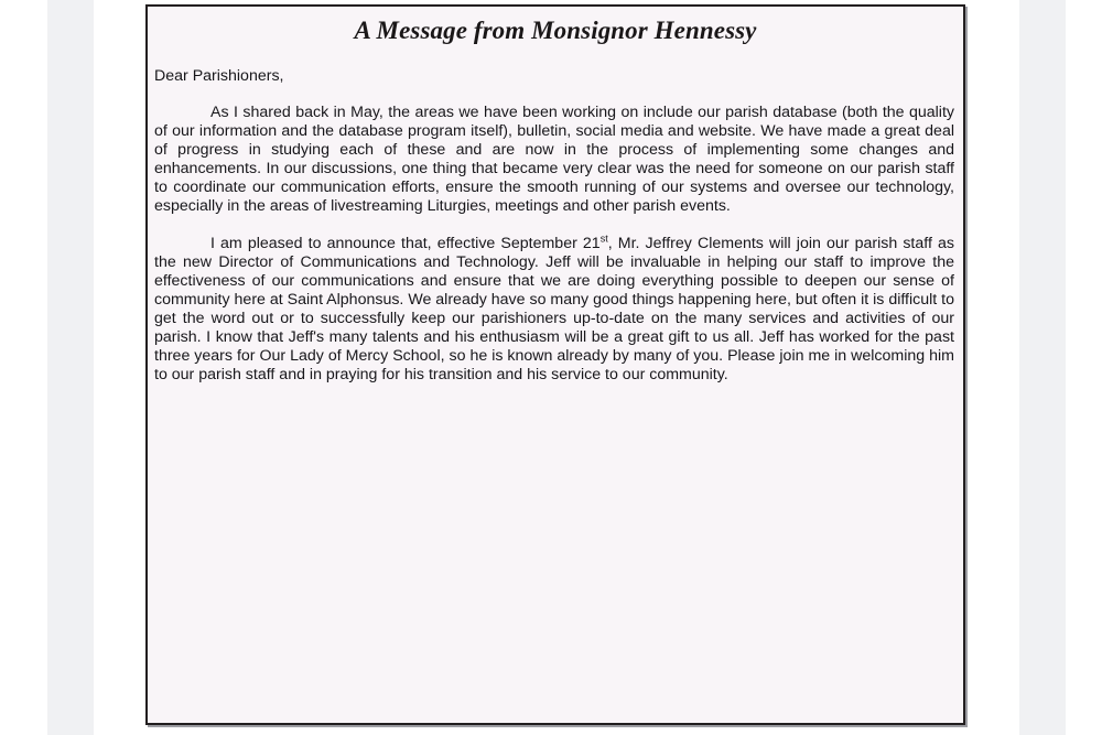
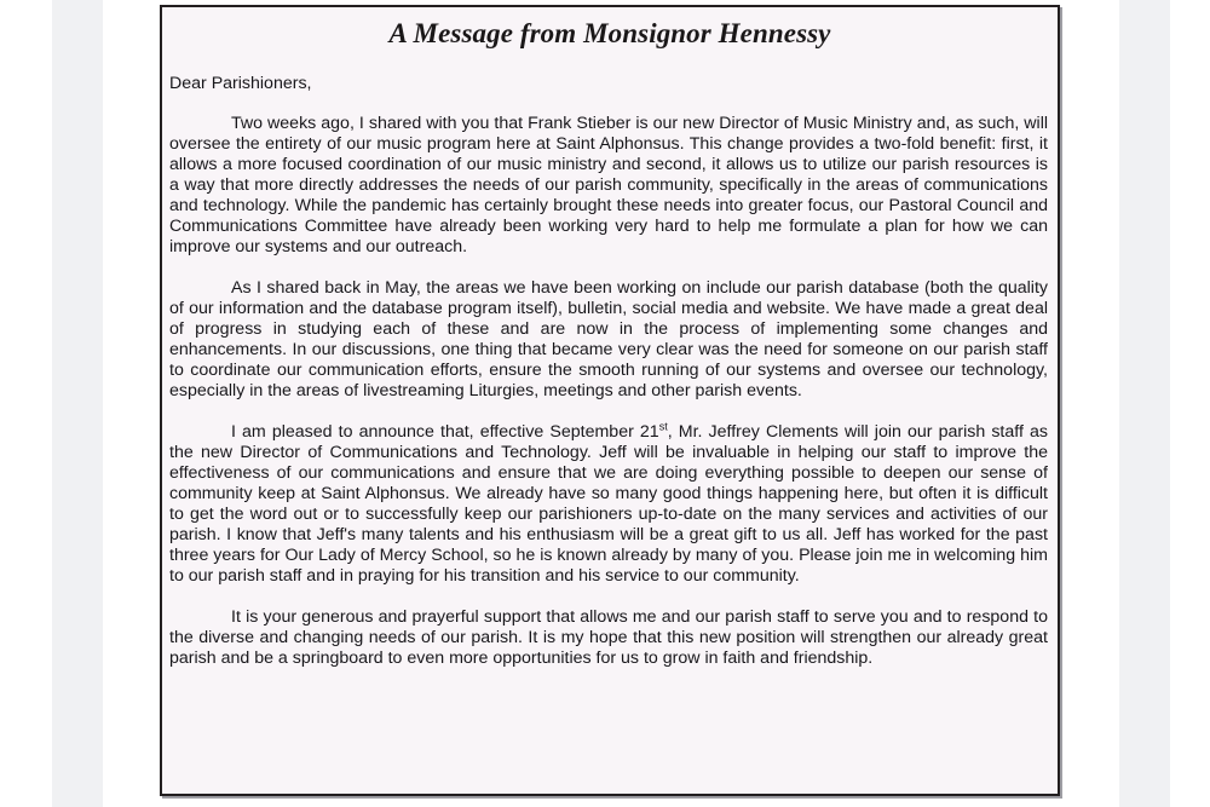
  A Message from Monsignor Hennessy
  Dear Parishioners,
+ Two weeks ago, I shared with you that Frank Stieber is our new Director of Music Ministry and, as such, will oversee the entirety of our music program here at Saint Alphonsus. This change provides a two-fold benefit: first, it allows a more focused coordination of our music ministry and second, it allows us to utilize our parish resources is a way that more directly addresses the needs of our parish community, specifically in the areas of communications and technology. While the pandemic has certainly brought these needs into greater focus, our Pastoral Council and Communications Committee have already been working very hard to help me formulate a plan for how we can improve our systems and our outreach.
  As I shared back in May, the areas we have been working on include our parish database (both the quality of our information and the database program itself), bulletin, social media and website. We have made a great deal of progress in studying each of these and are now in the process of implementing some changes and enhancements. In our discussions, one thing that became very clear was the need for someone on our parish staff to coordinate our communication efforts, ensure the smooth running of our systems and oversee our technology, especially in the areas of livestreaming Liturgies, meetings and other parish events.
- I am pleased to announce that, effective September 21st, Mr. Jeffrey Clements will join our parish staff as the new Director of Communications and Technology. Jeff will be invaluable in helping our staff to improve the effectiveness of our communications and ensure that we are doing everything possible to deepen our sense of community here at Saint Alphonsus. We already have so many good things happening here, but often it is difficult to get the word out or to successfully keep our parishioners up-to-date on the many services and activities of our parish. I know that Jeff's many talents and his enthusiasm will be a great gift to us all. Jeff has worked for the past three years for Our Lady of Mercy School, so he is known already by many of you. Please join me in welcoming him to our parish staff and in praying for his transition and his service to our community.
+ I am pleased to announce that, effective September 21st, Mr. Jeffrey Clements will join our parish staff as the new Director of Communications and Technology. Jeff will be invaluable in helping our staff to improve the effectiveness of our communications and ensure that we are doing everything possible to deepen our sense of community keep at Saint Alphonsus. We already have so many good things happening here, but often it is difficult to get the word out or to successfully keep our parishioners up-to-date on the many services and activities of our parish. I know that Jeff's many talents and his enthusiasm will be a great gift to us all. Jeff has worked for the past three years for Our Lady of Mercy School, so he is known already by many of you. Please join me in welcoming him to our parish staff and in praying for his transition and his service to our community.
+ It is your generous and prayerful support that allows me and our parish staff to serve you and to respond to the diverse and changing needs of our parish. It is my hope that this new position will strengthen our already great parish and be a springboard to even more opportunities for us to grow in faith and friendship.
